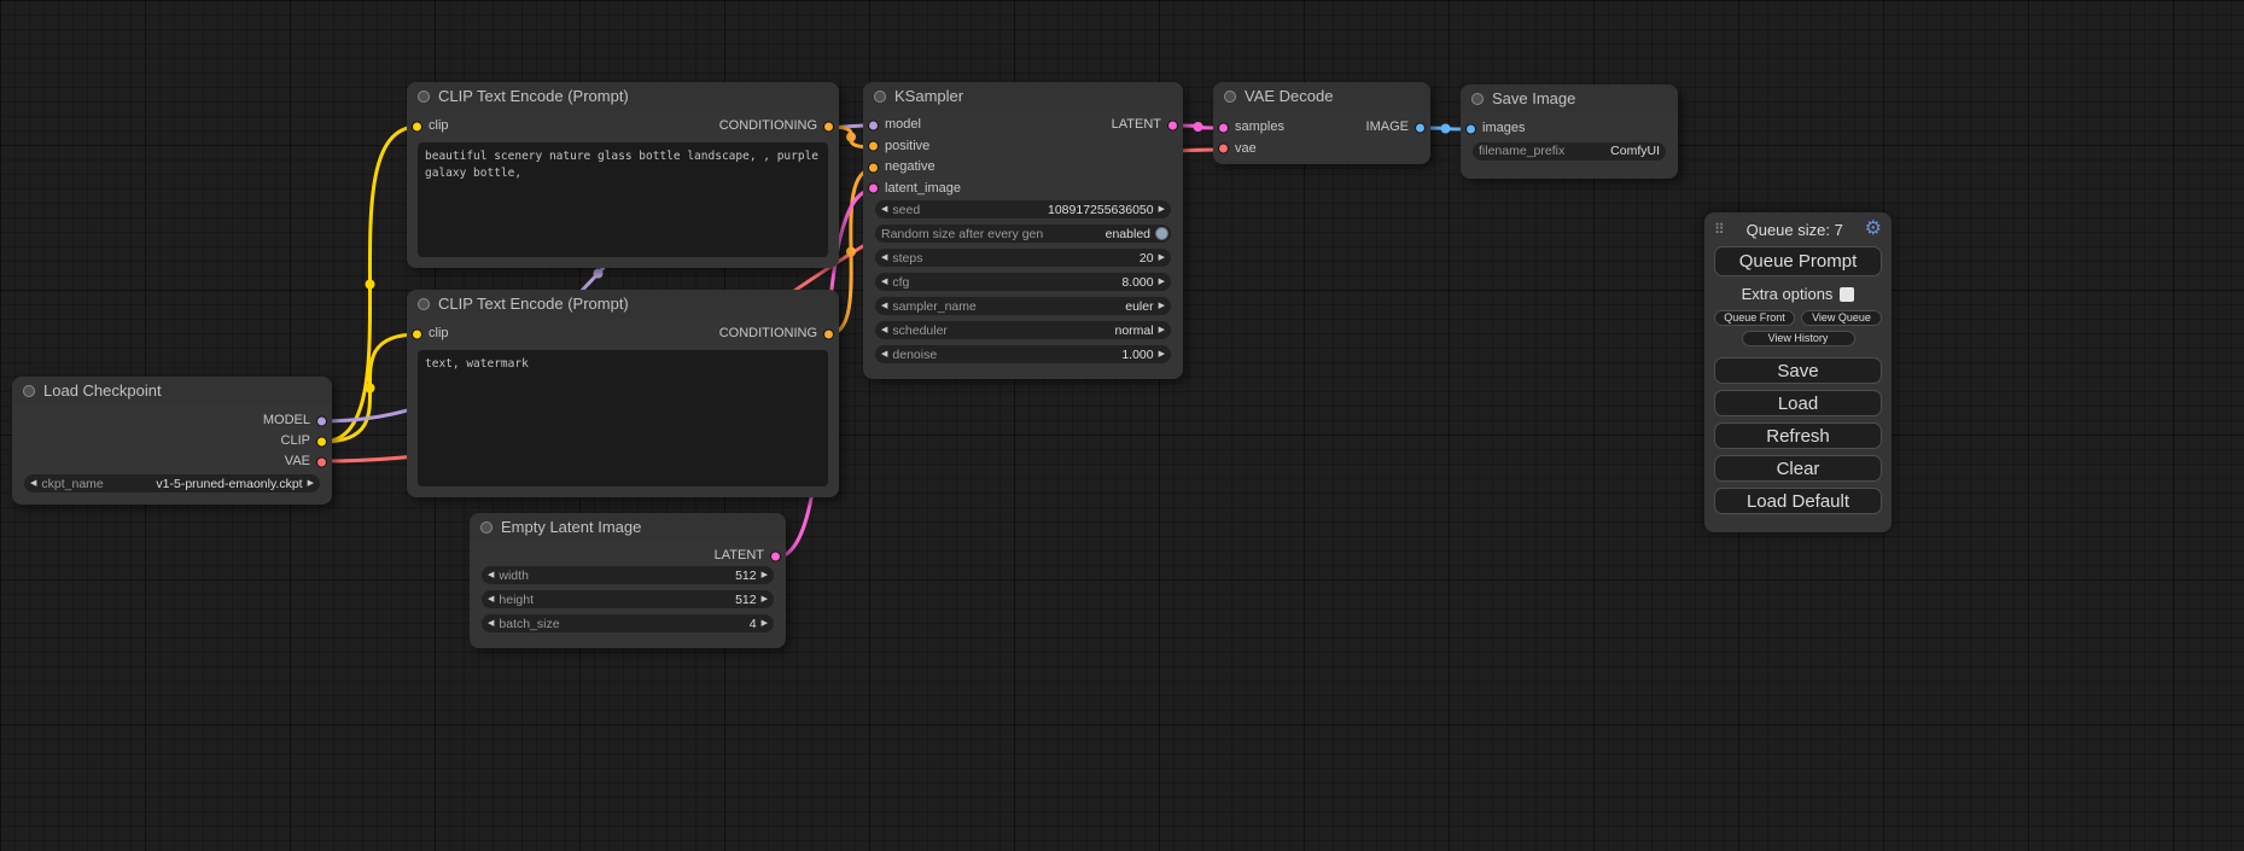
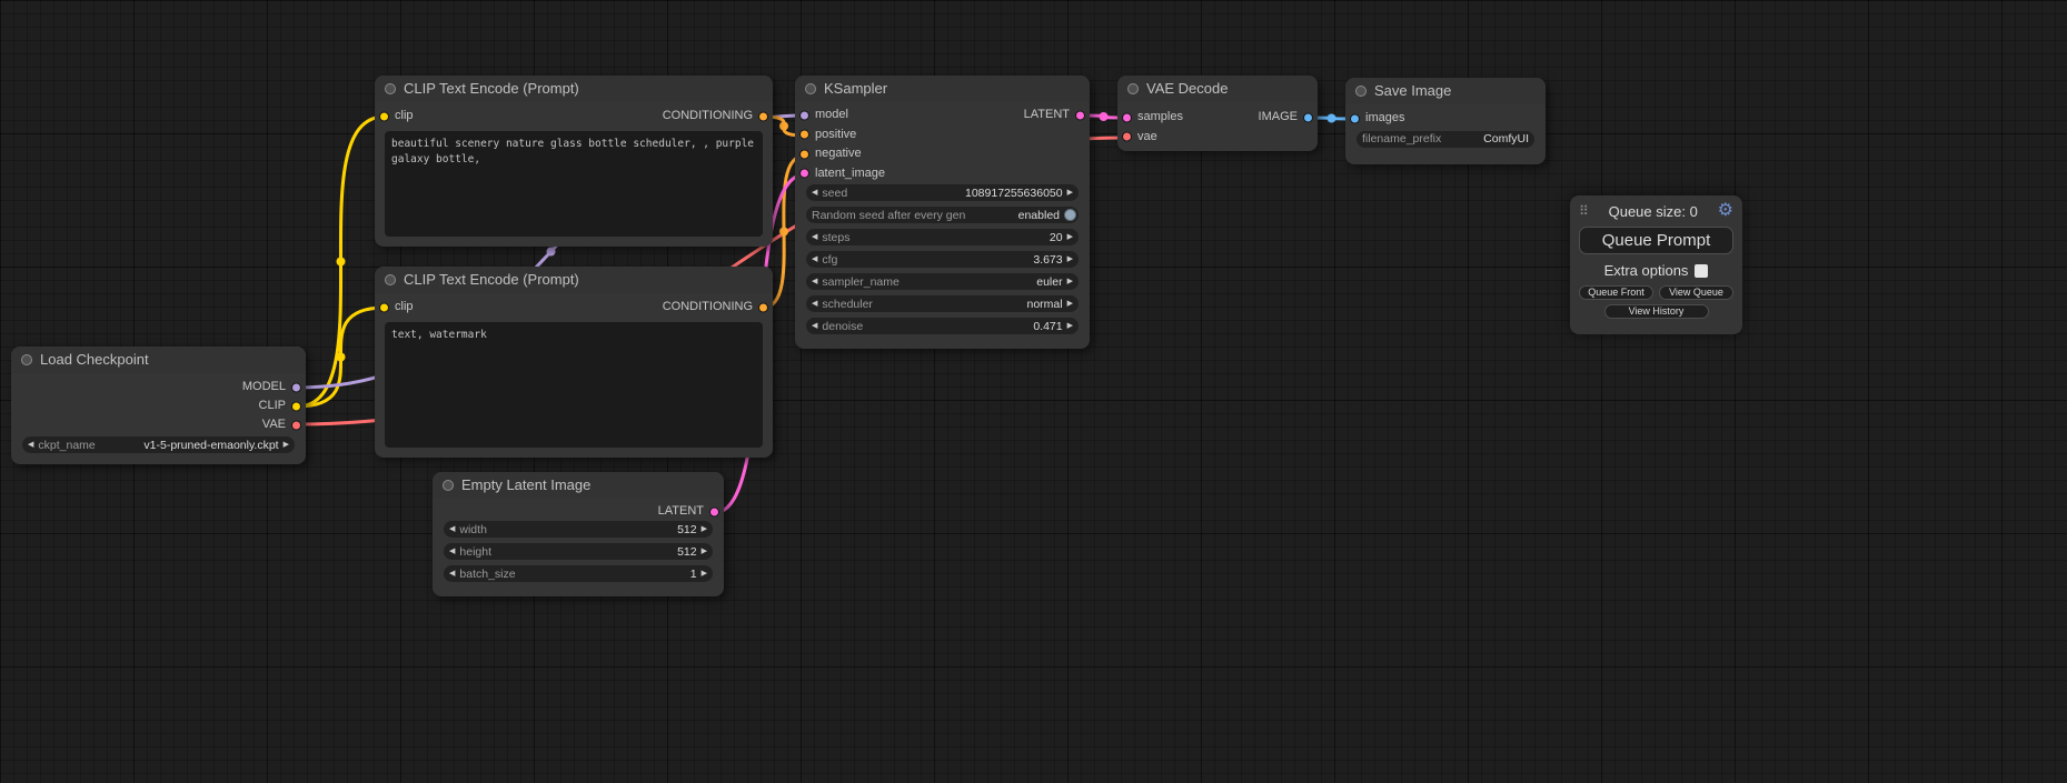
  Load Checkpoint
  MODEL
  CLIP
  VAE
  ckpt_name
  v1-5-pruned-emaonly.ckpt
  CLIP Text Encode (Prompt)
  clip
  CONDITIONING
- beautiful scenery nature glass bottle landscape, , purple galaxy bottle,
+ beautiful scenery nature glass bottle scheduler, , purple galaxy bottle,
  CLIP Text Encode (Prompt)
  clip
  CONDITIONING
  text, watermark
  Empty Latent Image
  LATENT
  width
  512
  height
  512
  batch_size
- 4
+ 1
  KSampler
  model
  LATENT
  positive
  negative
  latent_image
  seed
  108917255636050
- Random size after every gen
+ Random seed after every gen
  enabled
  steps
  20
  cfg
- 8.000
+ 3.673
  sampler_name
  euler
  scheduler
  normal
  denoise
- 1.000
+ 0.471
  VAE Decode
  samples
  IMAGE
  vae
  Save Image
  images
  filename_prefix
  ComfyUI
  ⠿
- Queue size: 7
+ Queue size: 0
  ⚙
  Queue Prompt
  Extra options
  Queue Front
  View Queue
  View History
- Save
- Load
- Refresh
- Clear
- Load Default
